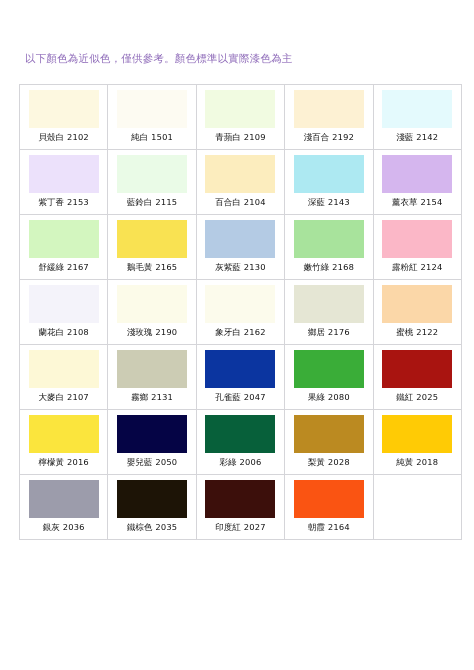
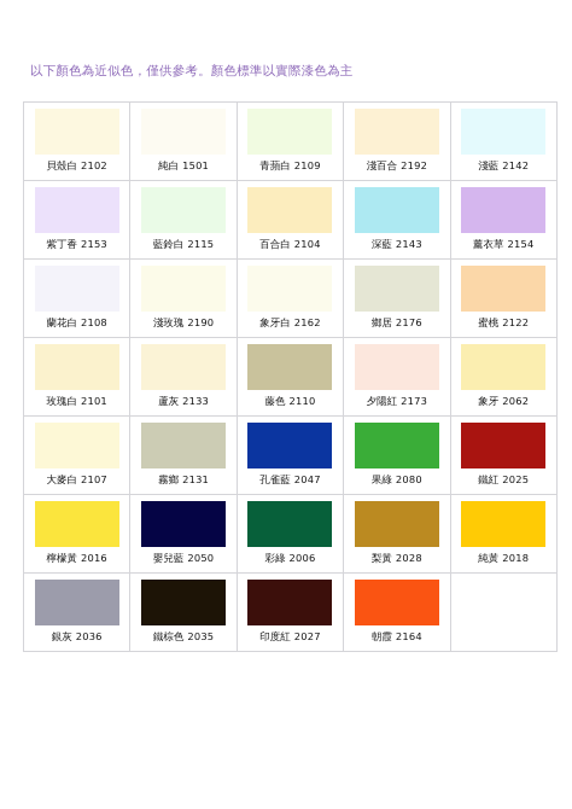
  以下顏色為近似色，僅供參考。顏色標準以實際漆色為主
  貝殼白 2102	純白 1501	青蘋白 2109	淺百合 2192	淺藍 2142
  紫丁香 2153	藍鈴白 2115	百合白 2104	深藍 2143	薰衣草 2154
- 舒緩綠 2167	鵝毛黃 2165	灰紫藍 2130	嫩竹綠 2168	露粉紅 2124
  蘭花白 2108	淺玫瑰 2190	象牙白 2162	鄉居 2176	蜜桃 2122
+ 玫瑰白 2101	蘆灰 2133	藤色 2110	夕陽紅 2173	象牙 2062
  大麥白 2107	霧鄉 2131	孔雀藍 2047	果綠 2080	鐵紅 2025
  檸檬黃 2016	嬰兒藍 2050	彩綠 2006	梨黃 2028	純黃 2018
  銀灰 2036	鐵棕色 2035	印度紅 2027	朝霞 2164
